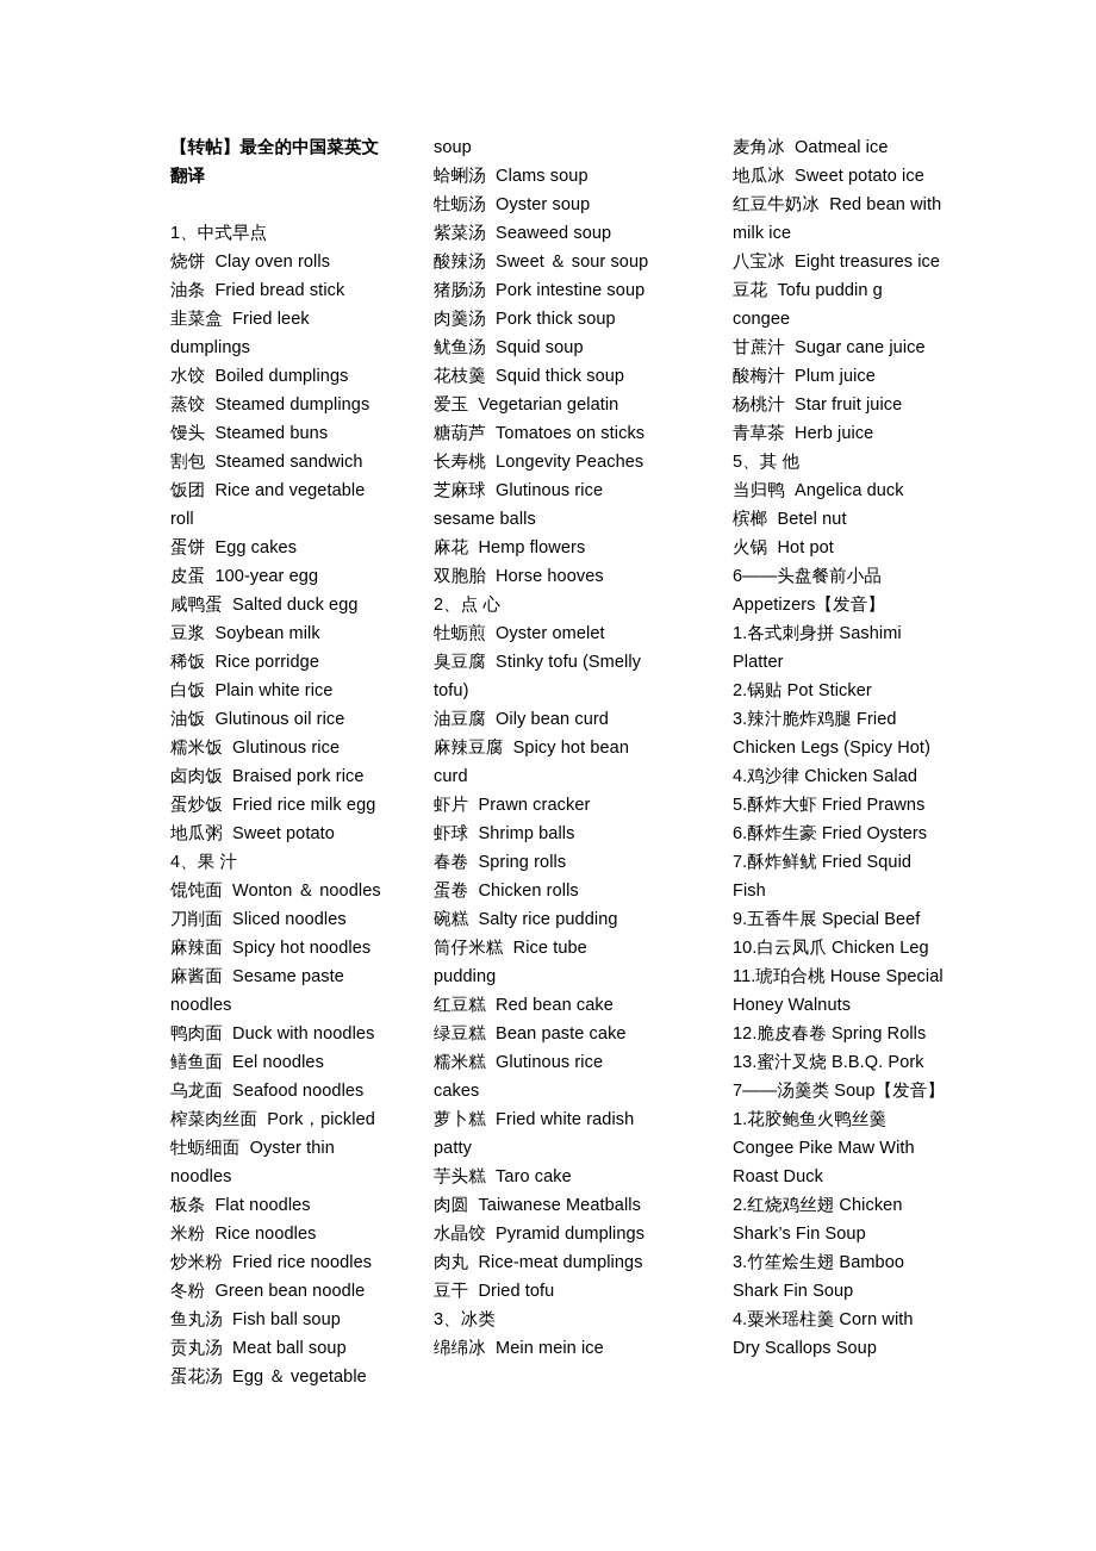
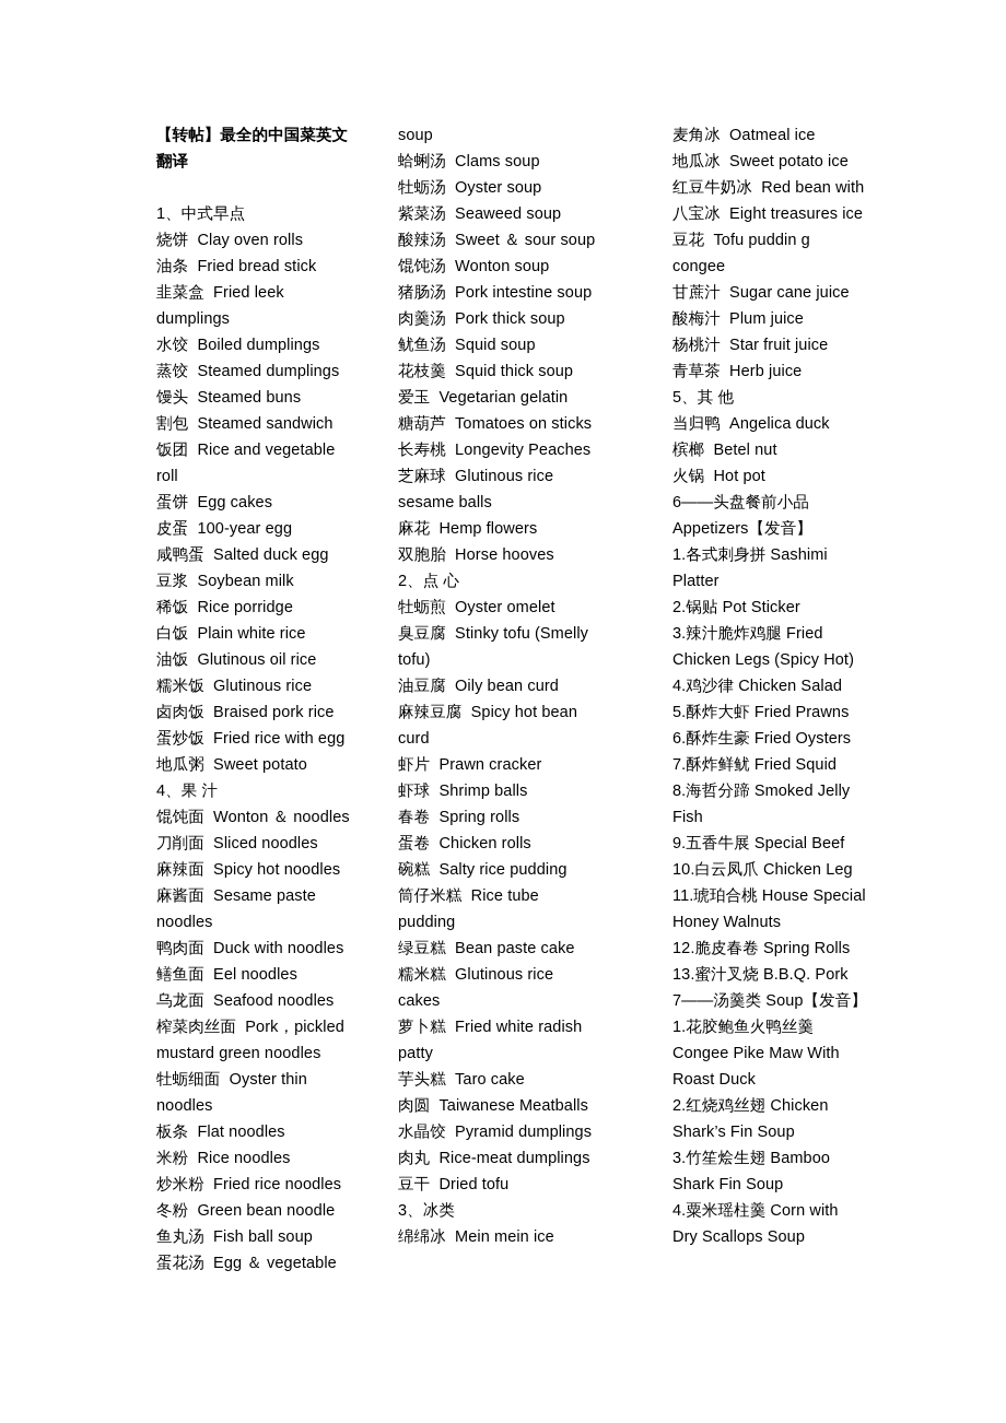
  【转帖】最全的中国菜英文
  翻译
  1、中式早点
  烧饼 Clay oven rolls
  油条 Fried bread stick
  韭菜盒 Fried leek
  dumplings
  水饺 Boiled dumplings
  蒸饺 Steamed dumplings
  馒头 Steamed buns
  割包 Steamed sandwich
  饭团 Rice and vegetable
  roll
  蛋饼 Egg cakes
  皮蛋 100-year egg
  咸鸭蛋 Salted duck egg
  豆浆 Soybean milk
  稀饭 Rice porridge
  白饭 Plain white rice
  油饭 Glutinous oil rice
  糯米饭 Glutinous rice
  卤肉饭 Braised pork rice
- 蛋炒饭 Fried rice milk egg
+ 蛋炒饭 Fried rice with egg
  地瓜粥 Sweet potato
  4、果 汁
  馄饨面 Wonton ＆ noodles
  刀削面 Sliced noodles
  麻辣面 Spicy hot noodles
  麻酱面 Sesame paste
  noodles
  鸭肉面 Duck with noodles
  鳝鱼面 Eel noodles
  乌龙面 Seafood noodles
  榨菜肉丝面 Pork，pickled
+ mustard green noodles
  牡蛎细面 Oyster thin
  noodles
  板条 Flat noodles
  米粉 Rice noodles
  炒米粉 Fried rice noodles
  冬粉 Green bean noodle
  鱼丸汤 Fish ball soup
- 贡丸汤 Meat ball soup
  蛋花汤 Egg ＆ vegetable
  soup
  蛤蜊汤 Clams soup
  牡蛎汤 Oyster soup
  紫菜汤 Seaweed soup
  酸辣汤 Sweet ＆ sour soup
+ 馄饨汤 Wonton soup
  猪肠汤 Pork intestine soup
  肉羹汤 Pork thick soup
  鱿鱼汤 Squid soup
  花枝羹 Squid thick soup
  爱玉 Vegetarian gelatin
  糖葫芦 Tomatoes on sticks
  长寿桃 Longevity Peaches
  芝麻球 Glutinous rice
  sesame balls
  麻花 Hemp flowers
  双胞胎 Horse hooves
  2、点 心
  牡蛎煎 Oyster omelet
  臭豆腐 Stinky tofu (Smelly
  tofu)
  油豆腐 Oily bean curd
  麻辣豆腐 Spicy hot bean
  curd
  虾片 Prawn cracker
  虾球 Shrimp balls
  春卷 Spring rolls
  蛋卷 Chicken rolls
  碗糕 Salty rice pudding
  筒仔米糕 Rice tube
  pudding
- 红豆糕 Red bean cake
  绿豆糕 Bean paste cake
  糯米糕 Glutinous rice
  cakes
  萝卜糕 Fried white radish
  patty
  芋头糕 Taro cake
  肉圆 Taiwanese Meatballs
  水晶饺 Pyramid dumplings
  肉丸 Rice-meat dumplings
  豆干 Dried tofu
  3、冰类
  绵绵冰 Mein mein ice
  麦角冰 Oatmeal ice
  地瓜冰 Sweet potato ice
  红豆牛奶冰 Red bean with
- milk ice
  八宝冰 Eight treasures ice
  豆花 Tofu puddin g
  congee
  甘蔗汁 Sugar cane juice
  酸梅汁 Plum juice
  杨桃汁 Star fruit juice
  青草茶 Herb juice
  5、其 他
  当归鸭 Angelica duck
  槟榔 Betel nut
  火锅 Hot pot
  6——头盘餐前小品
  Appetizers【发音】
  1.各式刺身拼 Sashimi
  Platter
  2.锅贴 Pot Sticker
  3.辣汁脆炸鸡腿 Fried
  Chicken Legs (Spicy Hot)
  4.鸡沙律 Chicken Salad
  5.酥炸大虾 Fried Prawns
  6.酥炸生豪 Fried Oysters
  7.酥炸鲜鱿 Fried Squid
+ 8.海哲分蹄 Smoked Jelly
  Fish
  9.五香牛展 Special Beef
  10.白云凤爪 Chicken Leg
  11.琥珀合桃 House Special
  Honey Walnuts
  12.脆皮春卷 Spring Rolls
  13.蜜汁叉烧 B.B.Q. Pork
  7——汤羹类 Soup【发音】
  1.花胶鲍鱼火鸭丝羹
  Congee Pike Maw With
  Roast Duck
  2.红烧鸡丝翅 Chicken
  Shark’s Fin Soup
  3.竹笙烩生翅 Bamboo
  Shark Fin Soup
  4.粟米瑶柱羹 Corn with
  Dry Scallops Soup
